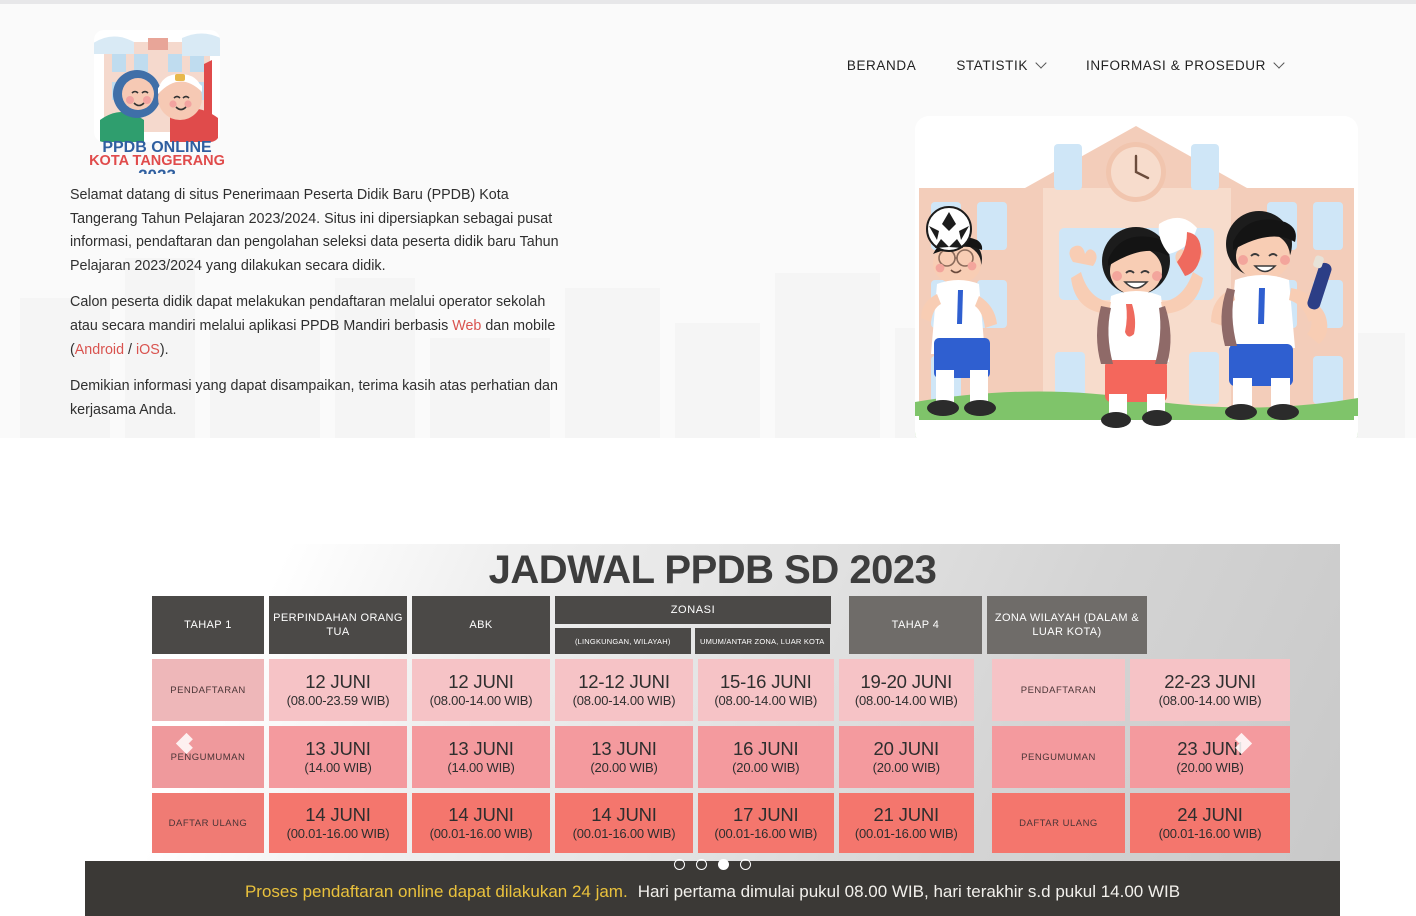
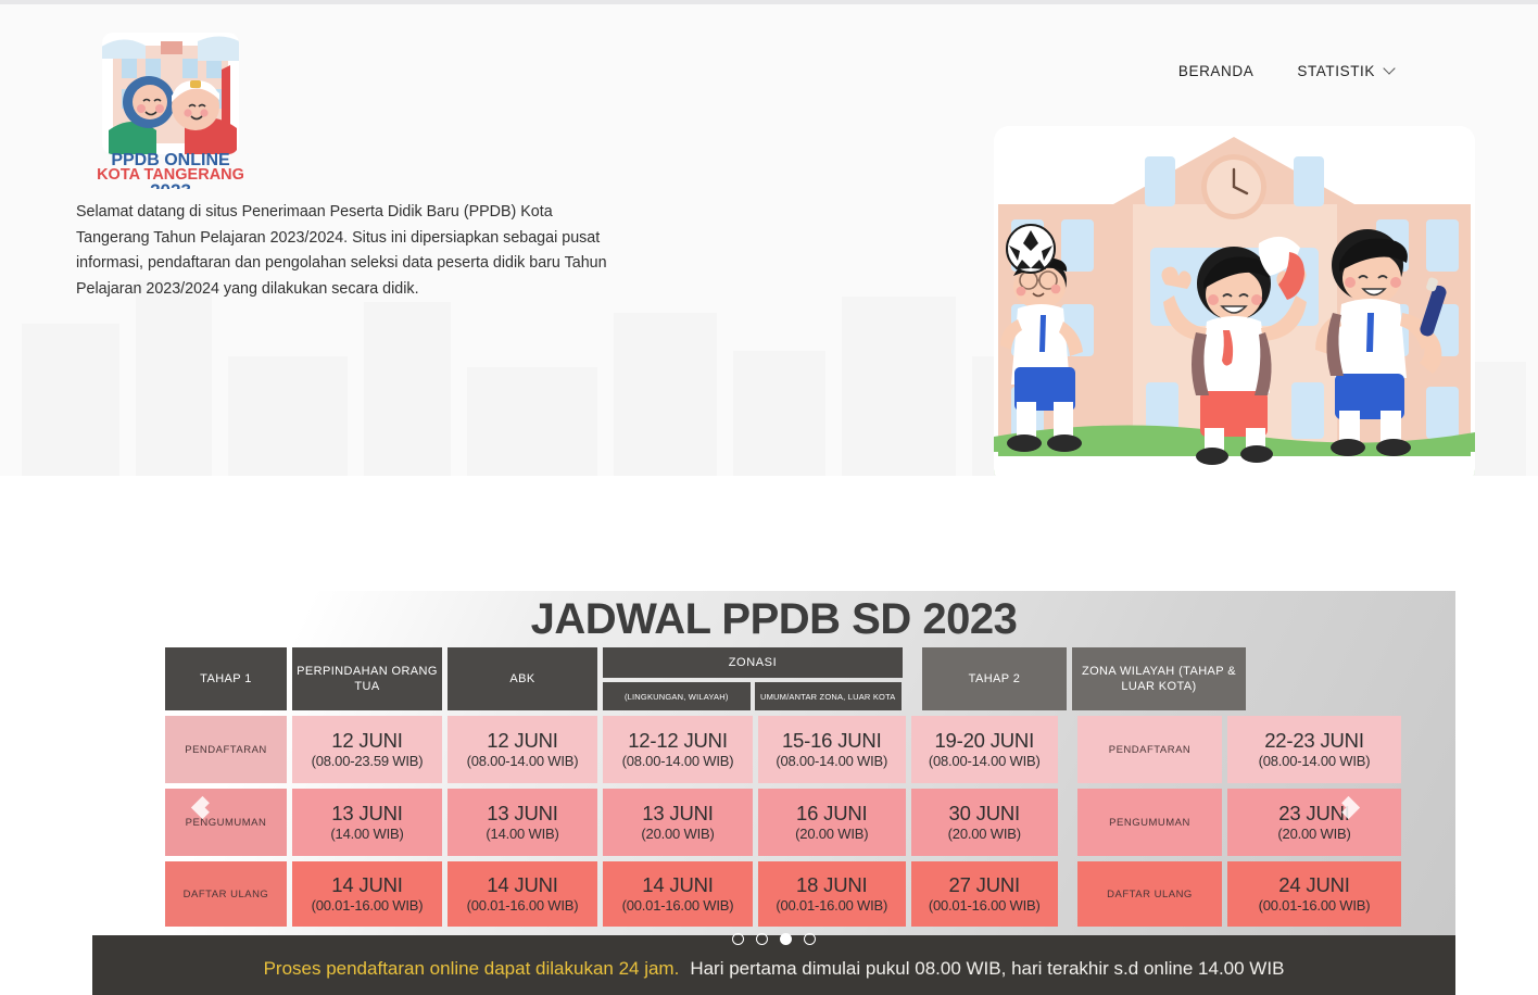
  PPDB ONLINE
  KOTA TANGERANG
  BERANDA
  STATISTIK
- INFORMASI & PROSEDUR
  Selamat datang di situs Penerimaan Peserta Didik Baru (PPDB) Kota Tangerang Tahun Pelajaran 2023/2024. Situs ini dipersiapkan sebagai pusat informasi, pendaftaran dan pengolahan seleksi data peserta didik baru Tahun Pelajaran 2023/2024 yang dilakukan secara didik.
- Calon peserta didik dapat melakukan pendaftaran melalui operator sekolah atau secara mandiri melalui aplikasi PPDB Mandiri berbasis Web dan mobile (Android / iOS).
- Demikian informasi yang dapat disampaikan, terima kasih atas perhatian dan kerjasama Anda.
  JADWAL PPDB SD 2023
  TAHAP 1
  PERPINDAHAN ORANG TUA
  ABK
  ZONASI
  (LINGKUNGAN, WILAYAH)
  UMUM/ANTAR ZONA, LUAR KOTA
- TAHAP 4
+ TAHAP 2
- ZONA WILAYAH (DALAM & LUAR KOTA)
+ ZONA WILAYAH (TAHAP & LUAR KOTA)
  PENDAFTARAN
  12 JUNI
  (08.00-23.59 WIB)
  12 JUNI
  (08.00-14.00 WIB)
  12-12 JUNI
  (08.00-14.00 WIB)
  15-16 JUNI
  (08.00-14.00 WIB)
  19-20 JUNI
  (08.00-14.00 WIB)
  PENDAFTARAN
  22-23 JUNI
  (08.00-14.00 WIB)
  PENGUMUMAN
  13 JUNI
  (14.00 WIB)
  13 JUNI
  (14.00 WIB)
  13 JUNI
  (20.00 WIB)
  16 JUNI
  (20.00 WIB)
- 20 JUNI
+ 30 JUNI
  (20.00 WIB)
  PENGUMUMAN
  23 JUNI
  (20.00 WIB)
  DAFTAR ULANG
  14 JUNI
  (00.01-16.00 WIB)
  14 JUNI
  (00.01-16.00 WIB)
  14 JUNI
  (00.01-16.00 WIB)
- 17 JUNI
+ 18 JUNI
  (00.01-16.00 WIB)
- 21 JUNI
+ 27 JUNI
  (00.01-16.00 WIB)
  DAFTAR ULANG
  24 JUNI
  (00.01-16.00 WIB)
  Proses pendaftaran online dapat dilakukan 24 jam.
- Hari pertama dimulai pukul 08.00 WIB, hari terakhir s.d pukul 14.00 WIB
+ Hari pertama dimulai pukul 08.00 WIB, hari terakhir s.d online 14.00 WIB
